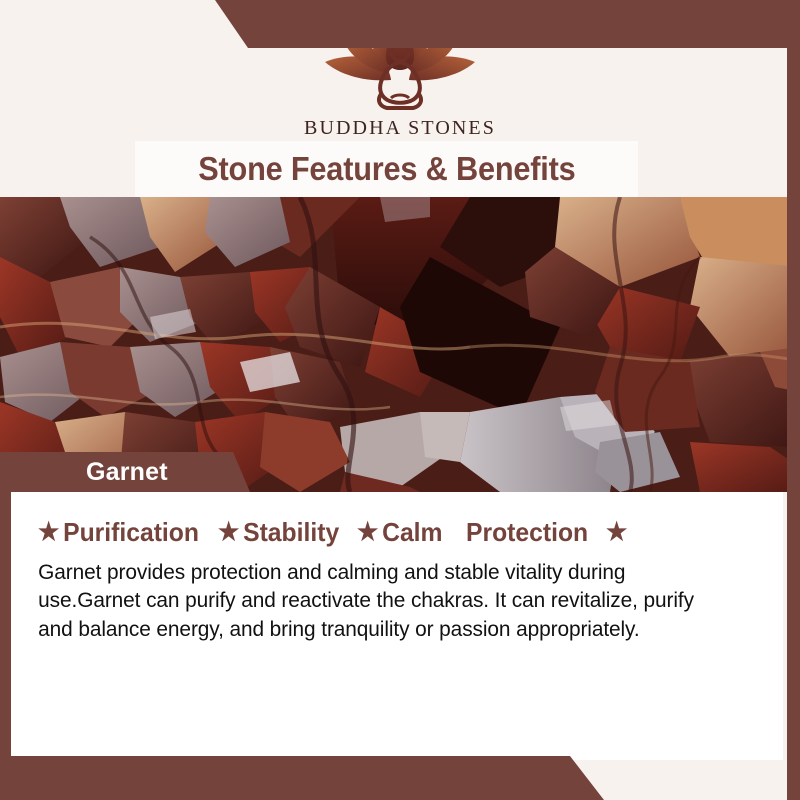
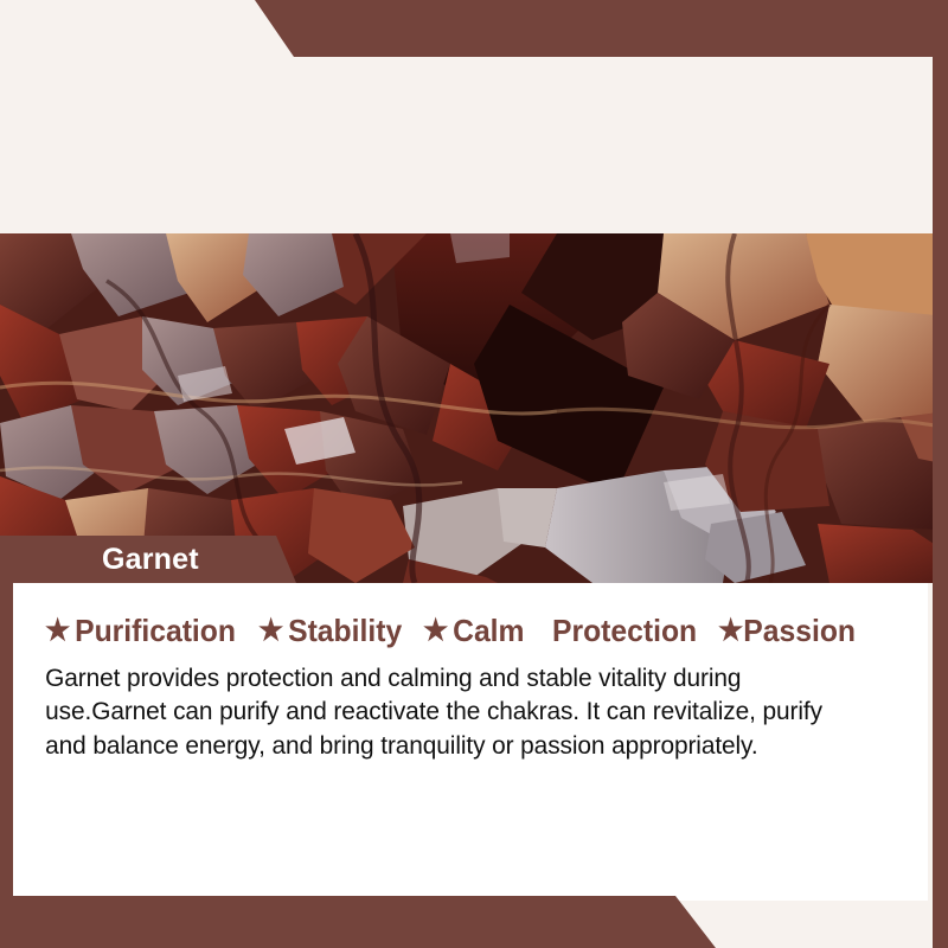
- BUDDHA STONES
- Stone Features & Benefits
  Garnet
  ★
  Purification
  ★
  Stability
  ★
  Calm
  Protection
  ★
+ Passion
  Garnet provides protection and calming and stable vitality during use.Garnet can purify and reactivate the chakras. It can revitalize, purify and balance energy, and bring tranquility or passion appropriately.
